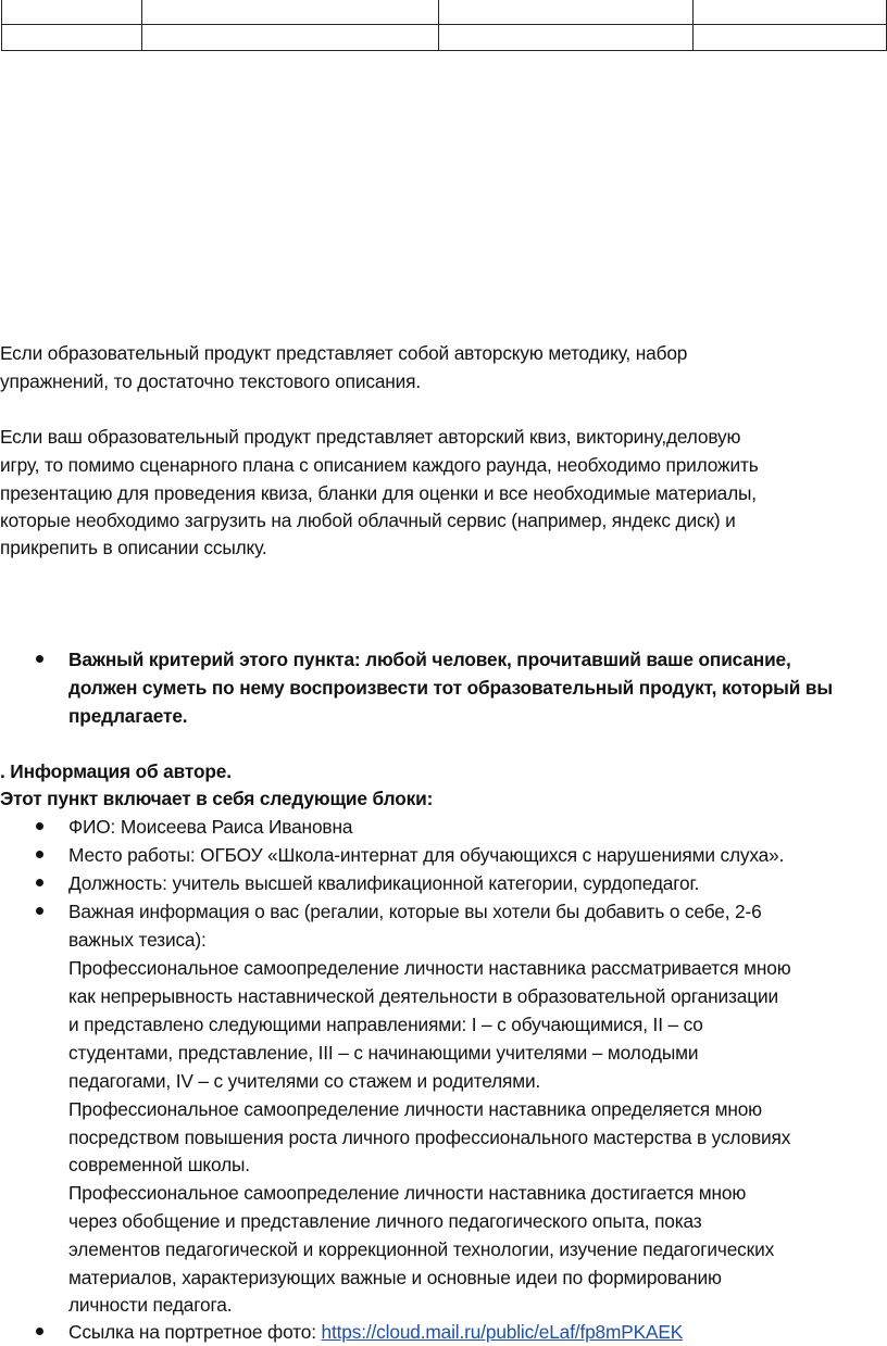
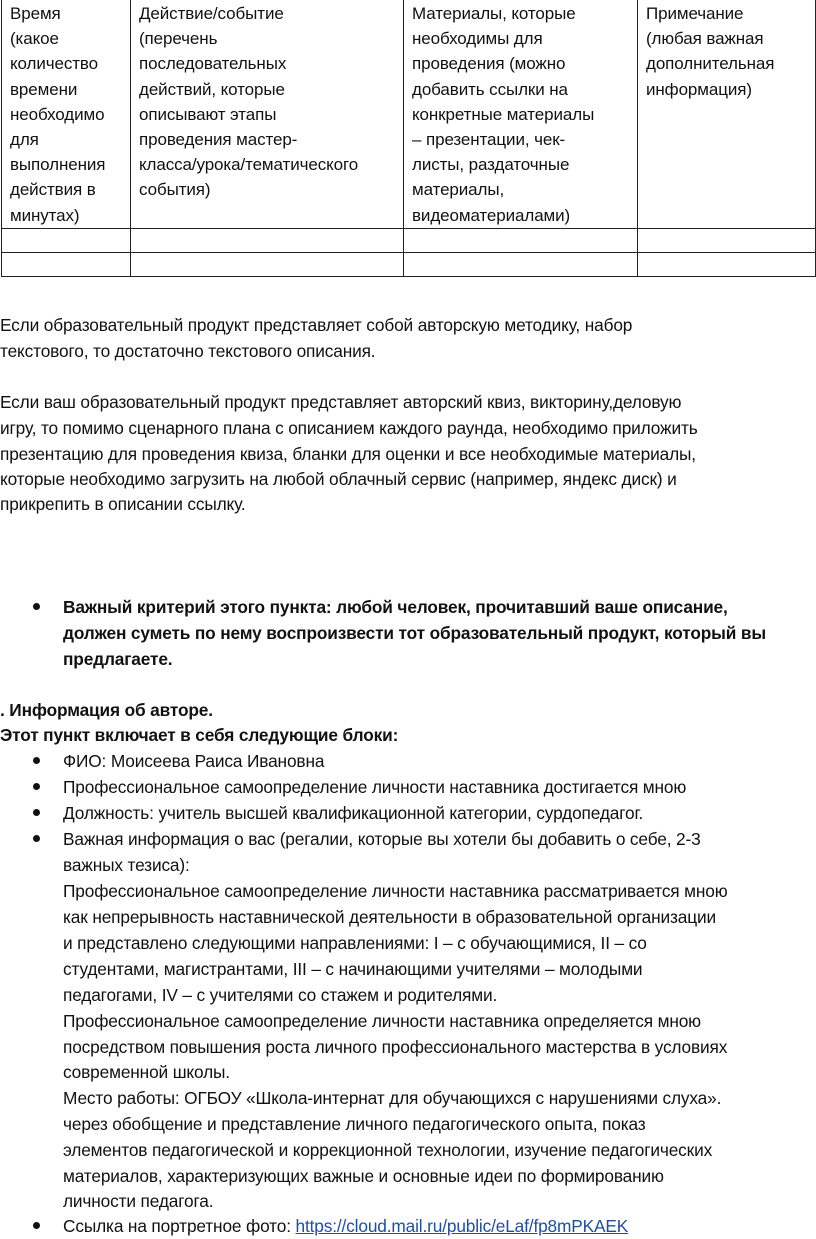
+ Время (какое количество времени необходимо для выполнения действия в минутах)	Действие/событие (перечень последовательных действий, которые описывают этапы проведения мастер- класса/урока/тематического события)	Материалы, которые необходимы для проведения (можно добавить ссылки на конкретные материалы – презентации, чек- листы, раздаточные материалы, видеоматериалами)	Примечание (любая важная дополнительная информация)
  Если образовательный продукт представляет собой авторскую методику, набор
- упражнений, то достаточно текстового описания.
+ текстового, то достаточно текстового описания.
  Если ваш образовательный продукт представляет авторский квиз, викторину,деловую
  игру, то помимо сценарного плана с описанием каждого раунда, необходимо приложить
  презентацию для проведения квиза, бланки для оценки и все необходимые материалы,
  которые необходимо загрузить на любой облачный сервис (например, яндекс диск) и
  прикрепить в описании ссылку.
  Важный критерий этого пункта: любой человек, прочитавший ваше описание,
  должен суметь по нему воспроизвести тот образовательный продукт, который вы
  предлагаете.
  . Информация об авторе.
  Этот пункт включает в себя следующие блоки:
  ФИО: Моисеева Раиса Ивановна
- Место работы: ОГБОУ «Школа-интернат для обучающихся с нарушениями слуха».
+ Профессиональное самоопределение личности наставника достигается мною
  Должность: учитель высшей квалификационной категории, сурдопедагог.
- Важная информация о вас (регалии, которые вы хотели бы добавить о себе, 2-6
+ Важная информация о вас (регалии, которые вы хотели бы добавить о себе, 2-3
  важных тезиса):
  Профессиональное самоопределение личности наставника рассматривается мною
  как непрерывность наставнической деятельности в образовательной организации
  и представлено следующими направлениями: I – с обучающимися, II – со
- студентами, представление, III – с начинающими учителями – молодыми
+ студентами, магистрантами, III – с начинающими учителями – молодыми
  педагогами, IV – с учителями со стажем и родителями.
  Профессиональное самоопределение личности наставника определяется мною
  посредством повышения роста личного профессионального мастерства в условиях
  современной школы.
- Профессиональное самоопределение личности наставника достигается мною
+ Место работы: ОГБОУ «Школа-интернат для обучающихся с нарушениями слуха».
  через обобщение и представление личного педагогического опыта, показ
  элементов педагогической и коррекционной технологии, изучение педагогических
  материалов, характеризующих важные и основные идеи по формированию
  личности педагога.
  Ссылка на портретное фото: https://cloud.mail.ru/public/eLaf/fp8mPKAEK
